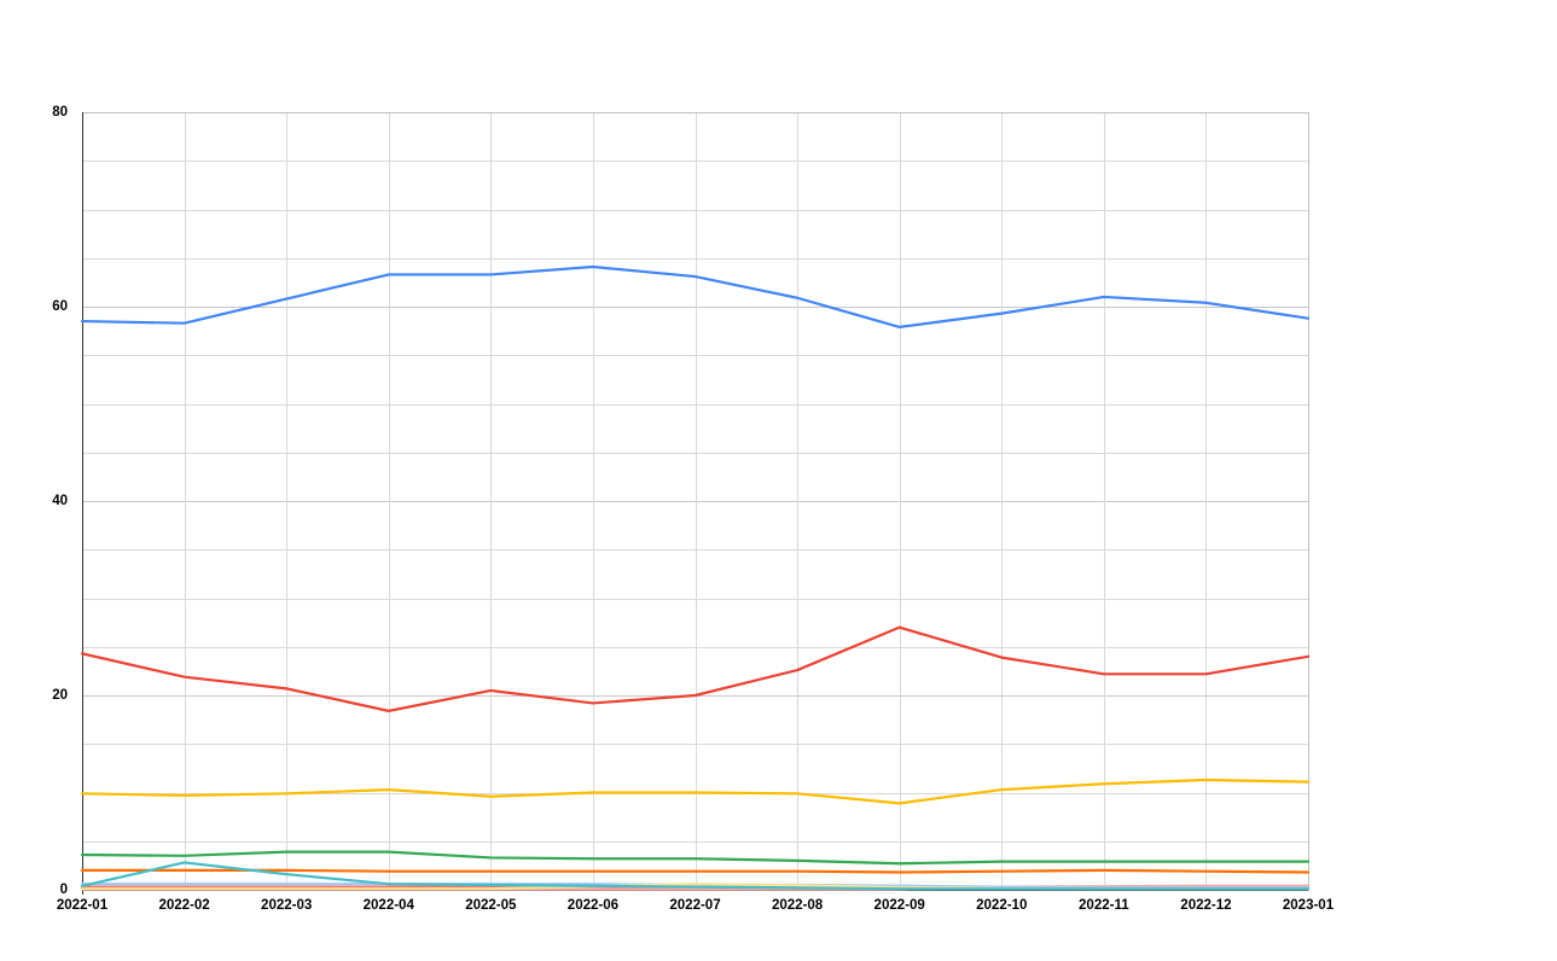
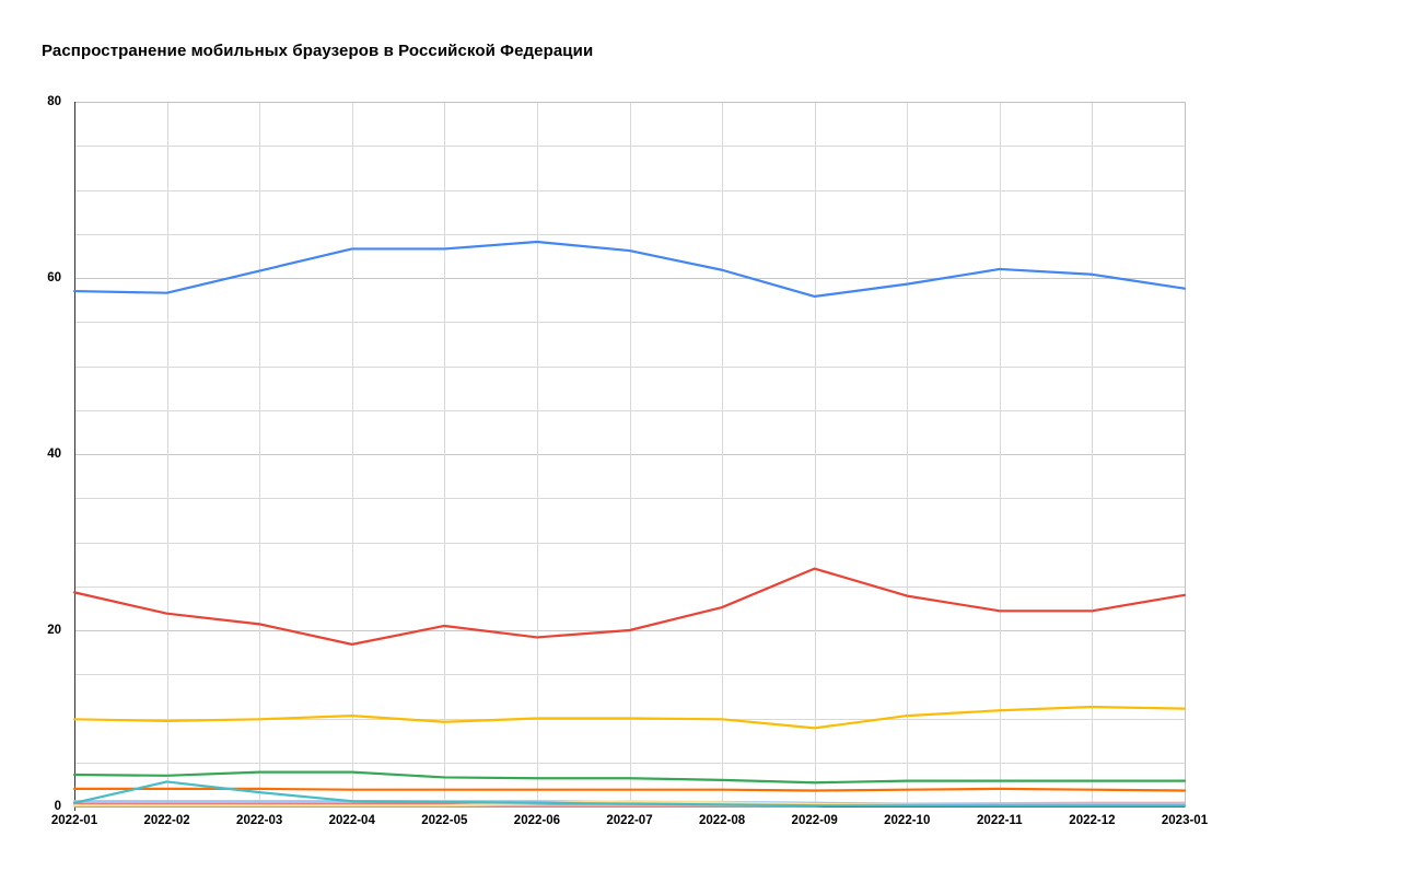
+ Распространение мобильных браузеров в Российской Федерации
  0
  20
  40
  60
  80
  2022-01
  2022-02
  2022-03
  2022-04
  2022-05
  2022-06
  2022-07
  2022-08
  2022-09
  2022-10
  2022-11
  2022-12
  2023-01
